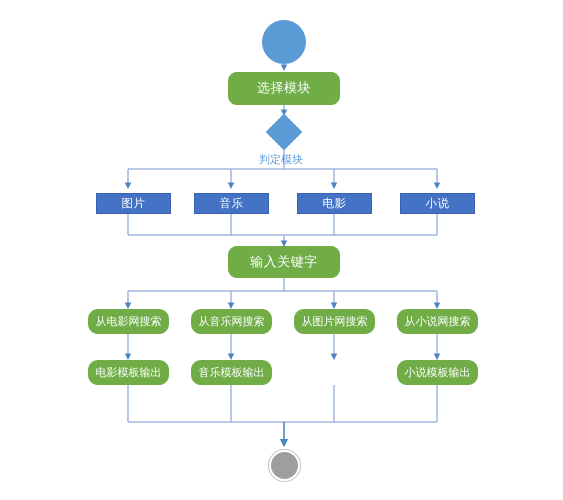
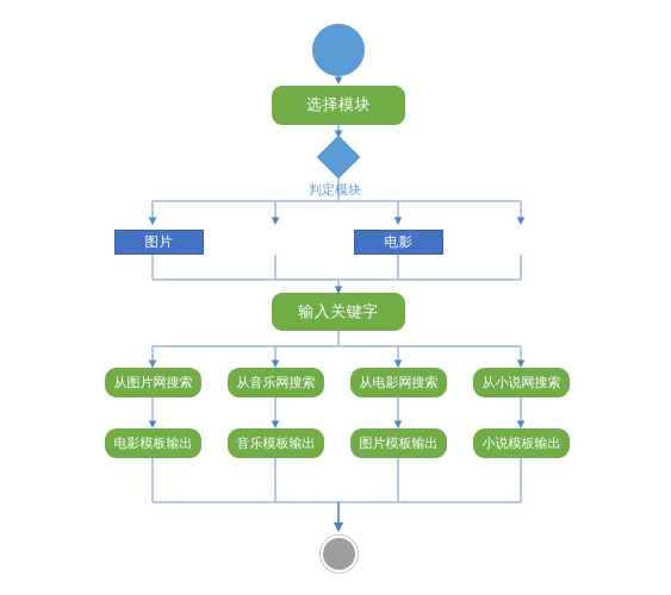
  选择模块
  判定模块
  图片
- 音乐
  电影
- 小说
  输入关键字
- 从电影网搜索
+ 从图片网搜索
  从音乐网搜索
- 从图片网搜索
+ 从电影网搜索
  从小说网搜索
  电影模板输出
  音乐模板输出
+ 图片模板输出
  小说模板输出
